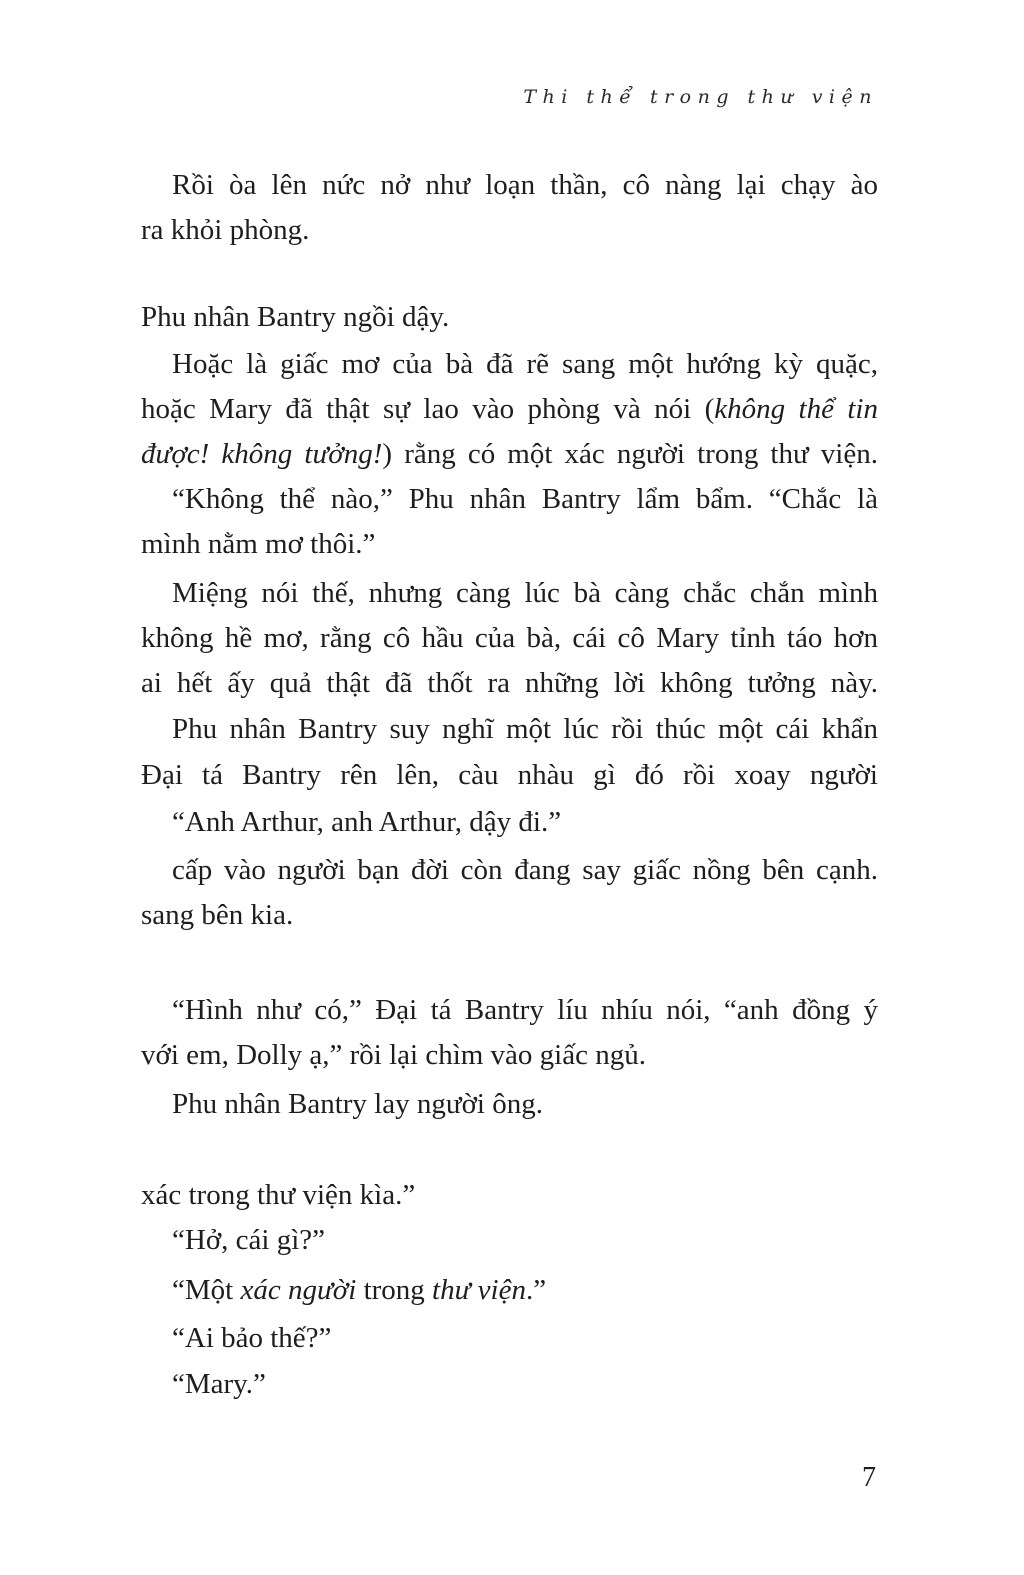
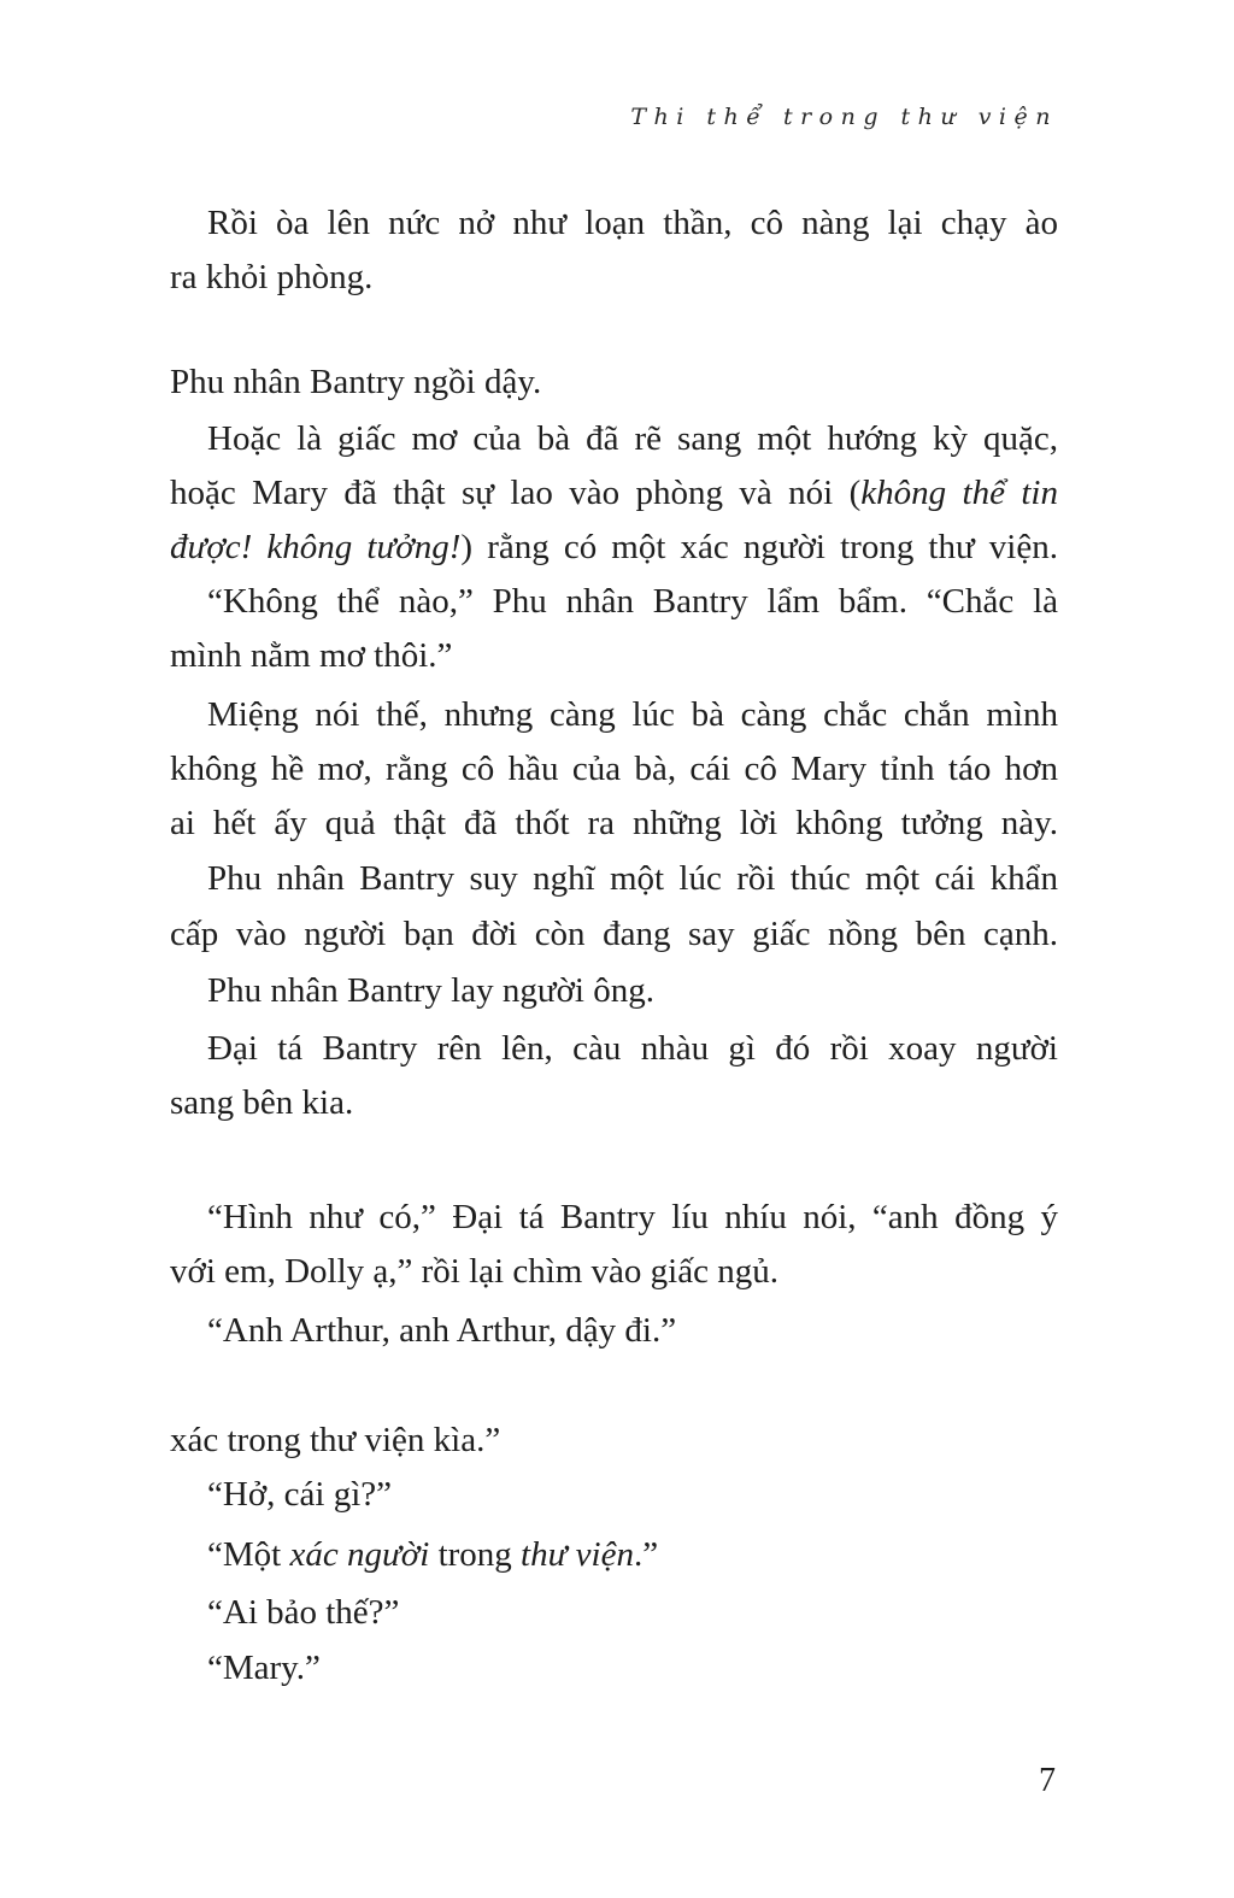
  Thi thể trong thư viện
  Rồi òa lên nức nở như loạn thần, cô nàng lại chạy ào
  ra khỏi phòng.
  Phu nhân Bantry ngồi dậy.
  Hoặc là giấc mơ của bà đã rẽ sang một hướng kỳ quặc,
  hoặc Mary đã thật sự lao vào phòng và nói (không thể tin
  được! không tưởng!) rằng có một xác người trong thư viện.
  “Không thể nào,” Phu nhân Bantry lẩm bẩm. “Chắc là
  mình nằm mơ thôi.”
  Miệng nói thế, nhưng càng lúc bà càng chắc chắn mình
  không hề mơ, rằng cô hầu của bà, cái cô Mary tỉnh táo hơn
  ai hết ấy quả thật đã thốt ra những lời không tưởng này.
  Phu nhân Bantry suy nghĩ một lúc rồi thúc một cái khẩn
- Đại tá Bantry rên lên, càu nhàu gì đó rồi xoay người
+ cấp vào người bạn đời còn đang say giấc nồng bên cạnh.
- “Anh Arthur, anh Arthur, dậy đi.”
+ Phu nhân Bantry lay người ông.
- cấp vào người bạn đời còn đang say giấc nồng bên cạnh.
+ Đại tá Bantry rên lên, càu nhàu gì đó rồi xoay người
  sang bên kia.
  “Hình như có,” Đại tá Bantry líu nhíu nói, “anh đồng ý
  với em, Dolly ạ,” rồi lại chìm vào giấc ngủ.
- Phu nhân Bantry lay người ông.
+ “Anh Arthur, anh Arthur, dậy đi.”
  xác trong thư viện kìa.”
  “Hở, cái gì?”
  “Một xác người trong thư viện.”
  “Ai bảo thế?”
  “Mary.”
  7
